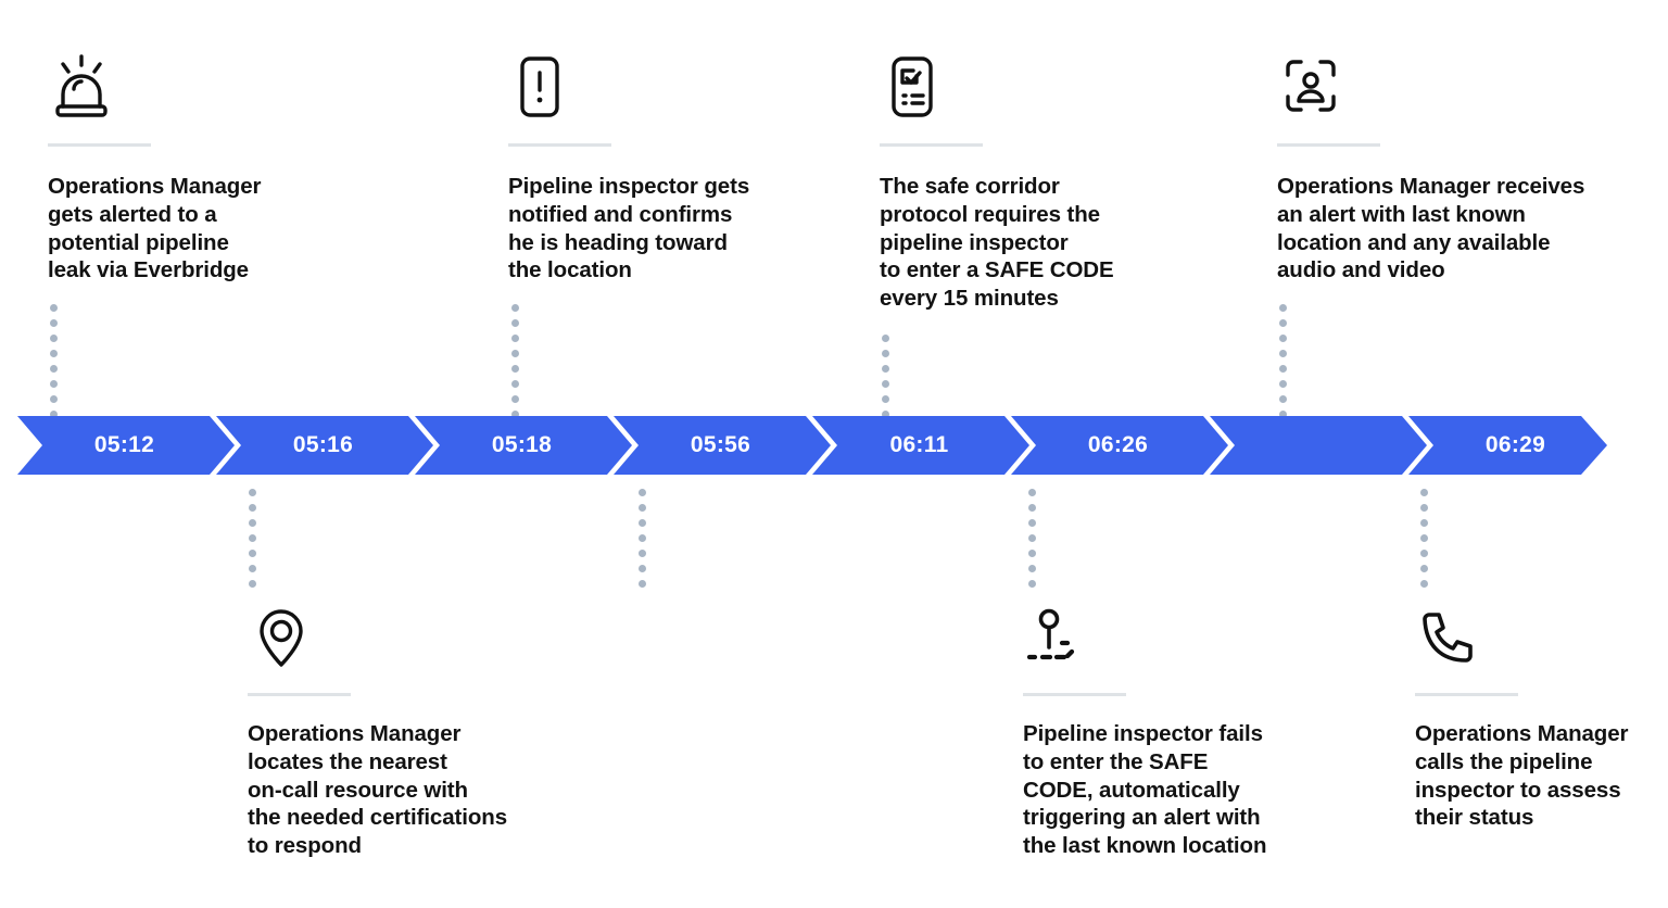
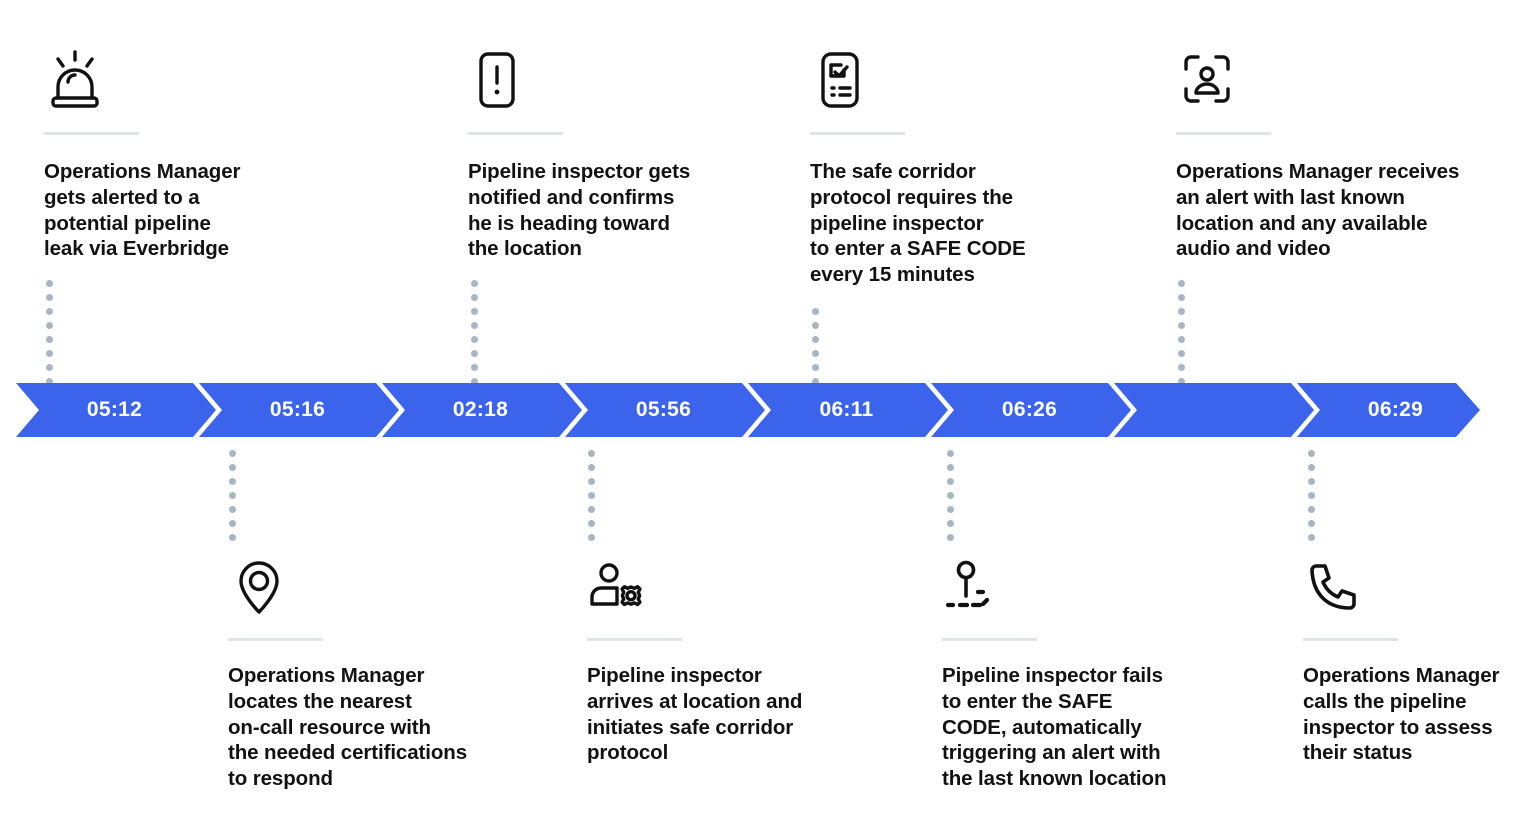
  Operations Manager
  gets alerted to a
  potential pipeline
  leak via Everbridge
  Pipeline inspector gets
  notified and confirms
  he is heading toward
  the location
  The safe corridor
  protocol requires the
  pipeline inspector
  to enter a SAFE CODE
  every 15 minutes
  Operations Manager receives
  an alert with last known
  location and any available
  audio and video
  05:12
  05:16
- 05:18
+ 02:18
  05:56
  06:11
  06:26
  06:29
  Operations Manager
  locates the nearest
  on-call resource with
  the needed certifications
  to respond
+ Pipeline inspector
+ arrives at location and
+ initiates safe corridor
+ protocol
  Pipeline inspector fails
  to enter the SAFE
  CODE, automatically
  triggering an alert with
  the last known location
  Operations Manager
  calls the pipeline
  inspector to assess
  their status
